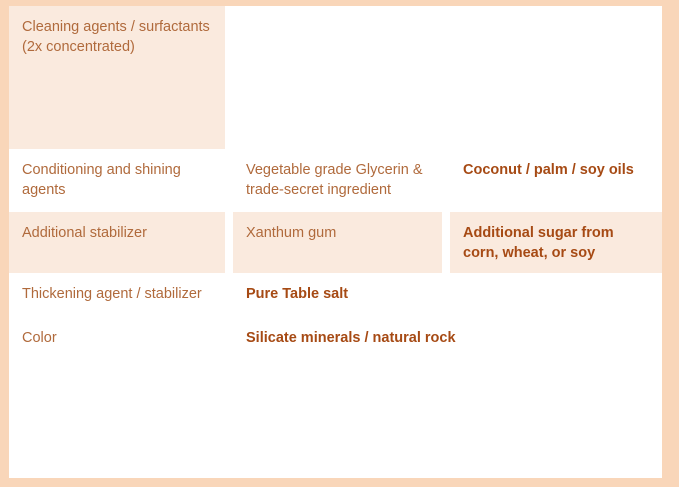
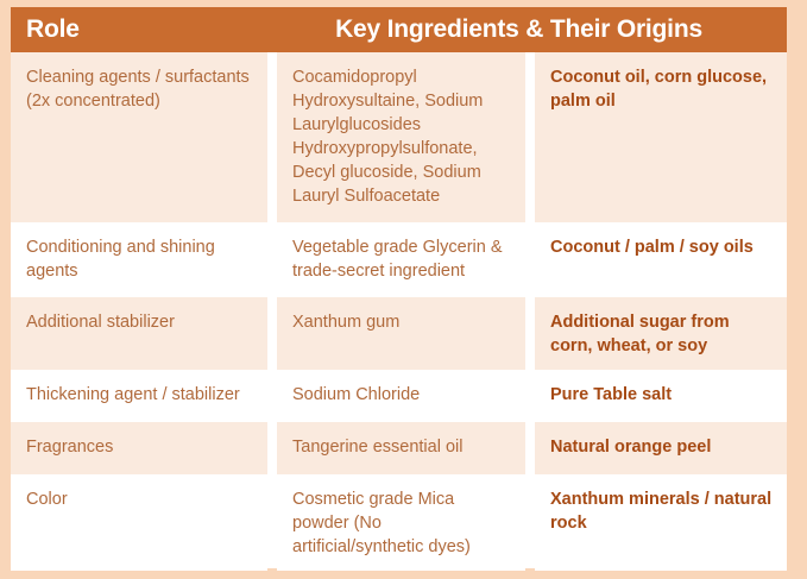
+ Role
+ Key Ingredients & Their Origins
  Cleaning agents / surfactants
  (2x concentrated)
+ Cocamidopropyl Hydroxysultaine, Sodium Laurylglucosides Hydroxypropylsulfonate, Decyl glucoside, Sodium Lauryl Sulfoacetate
+ Coconut oil, corn glucose, palm oil
  Conditioning and shining agents
  Vegetable grade Glycerin & trade-secret ingredient
  Coconut / palm / soy oils
  Additional stabilizer
  Xanthum gum
  Additional sugar from corn, wheat, or soy
  Thickening agent / stabilizer
+ Sodium Chloride
  Pure Table salt
+ Fragrances
+ Tangerine essential oil
+ Natural orange peel
  Color
+ Cosmetic grade Mica powder (No artificial/synthetic dyes)
- Silicate minerals / natural rock
+ Xanthum minerals / natural rock
